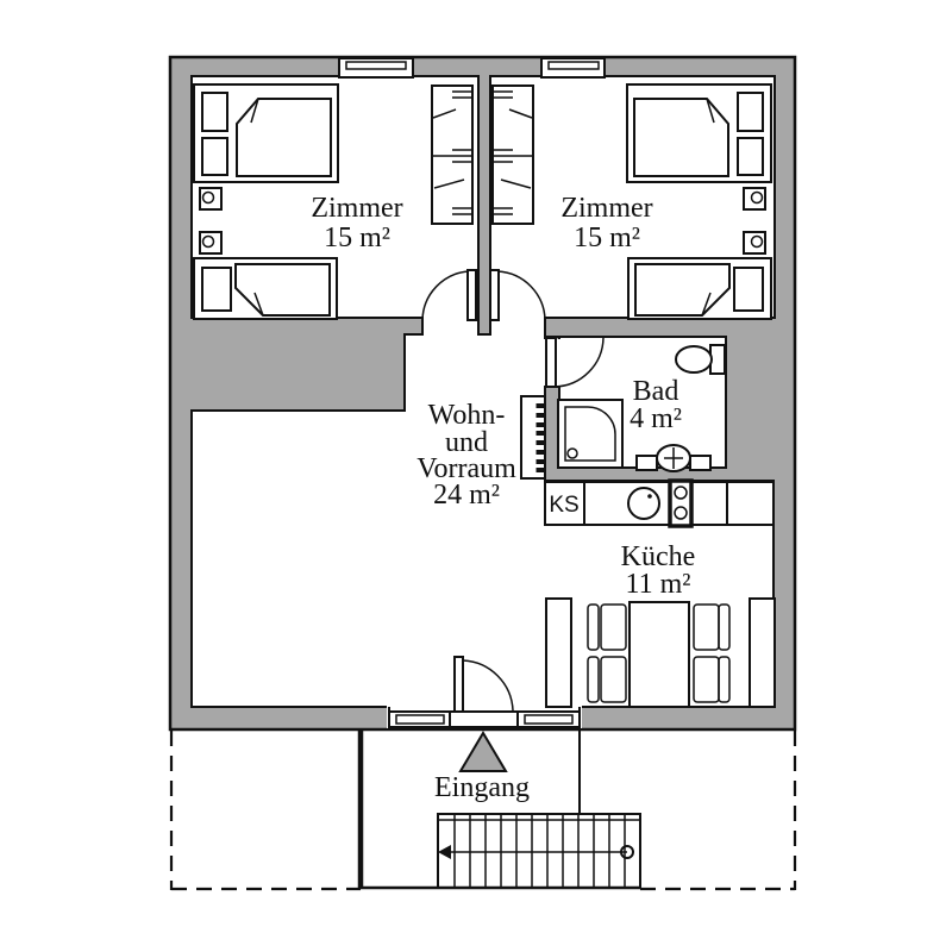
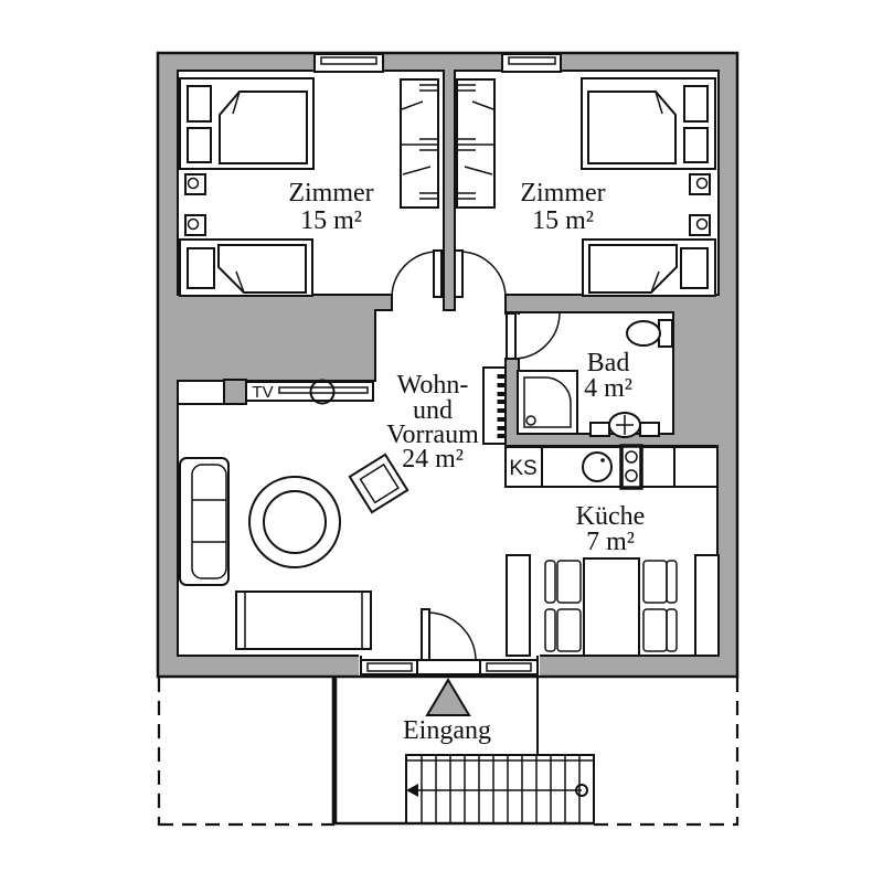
  KS
+ TV
  Zimmer
  15 m²
  Zimmer
  15 m²
  Wohn-
  und
  Vorraum
  24 m²
  Bad
  4 m²
  Küche
- 11 m²
+ 7 m²
  Eingang
